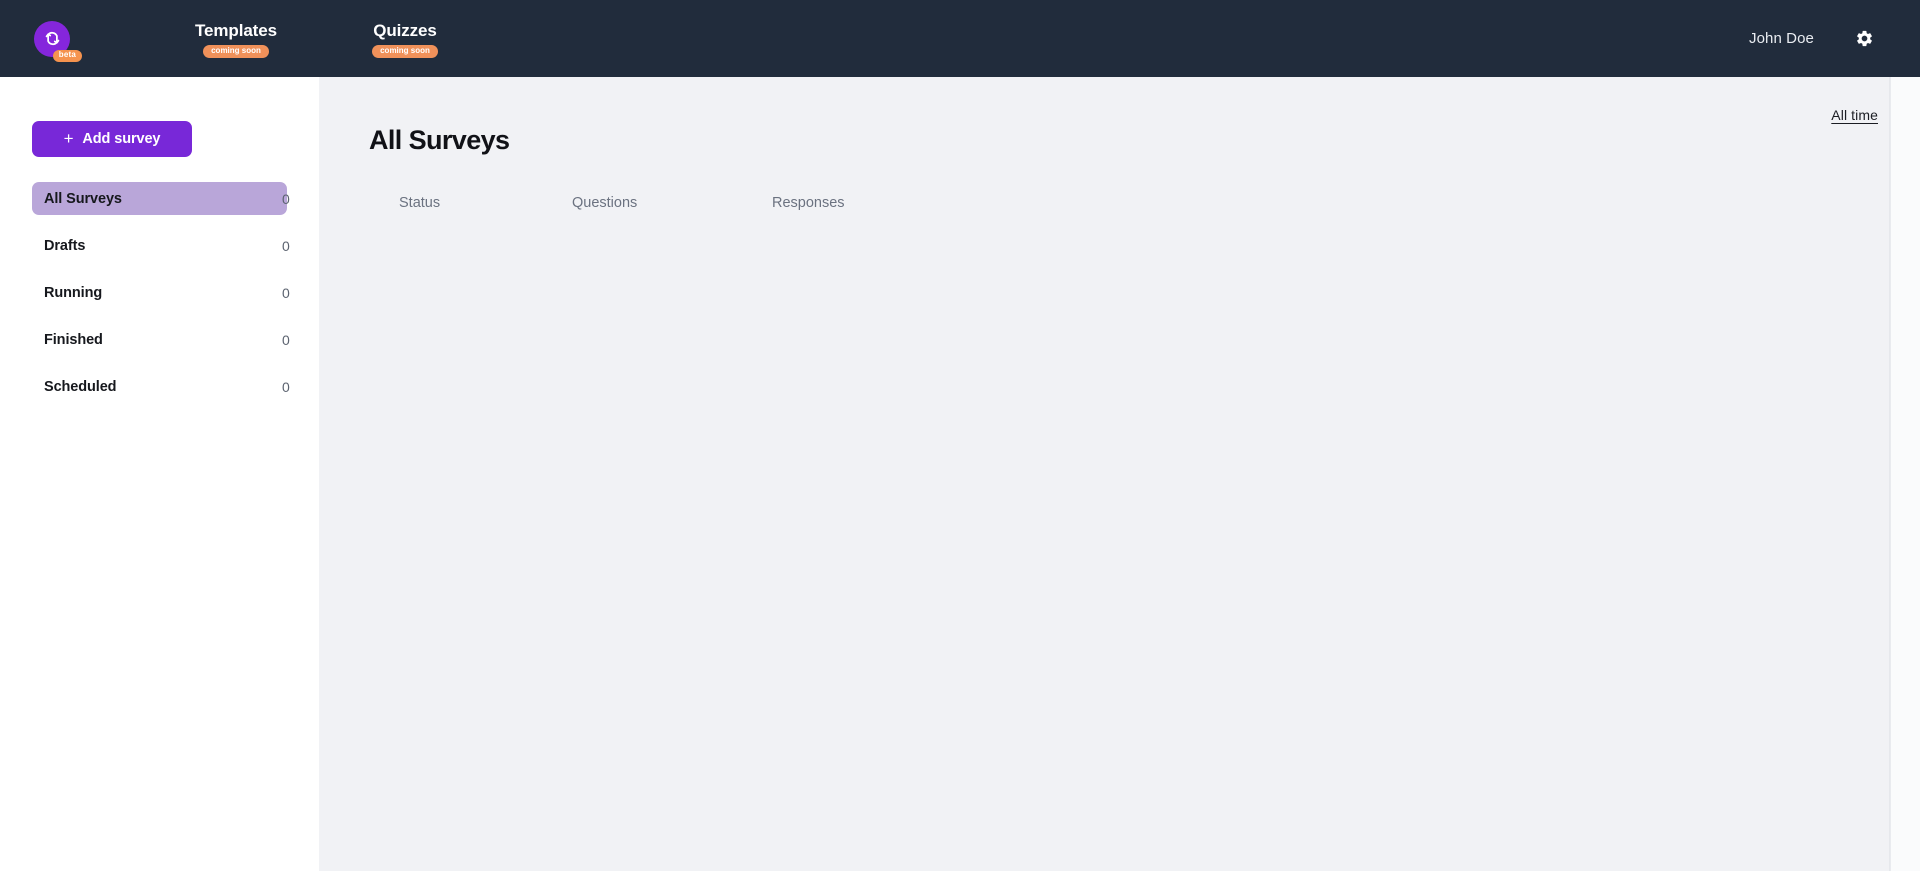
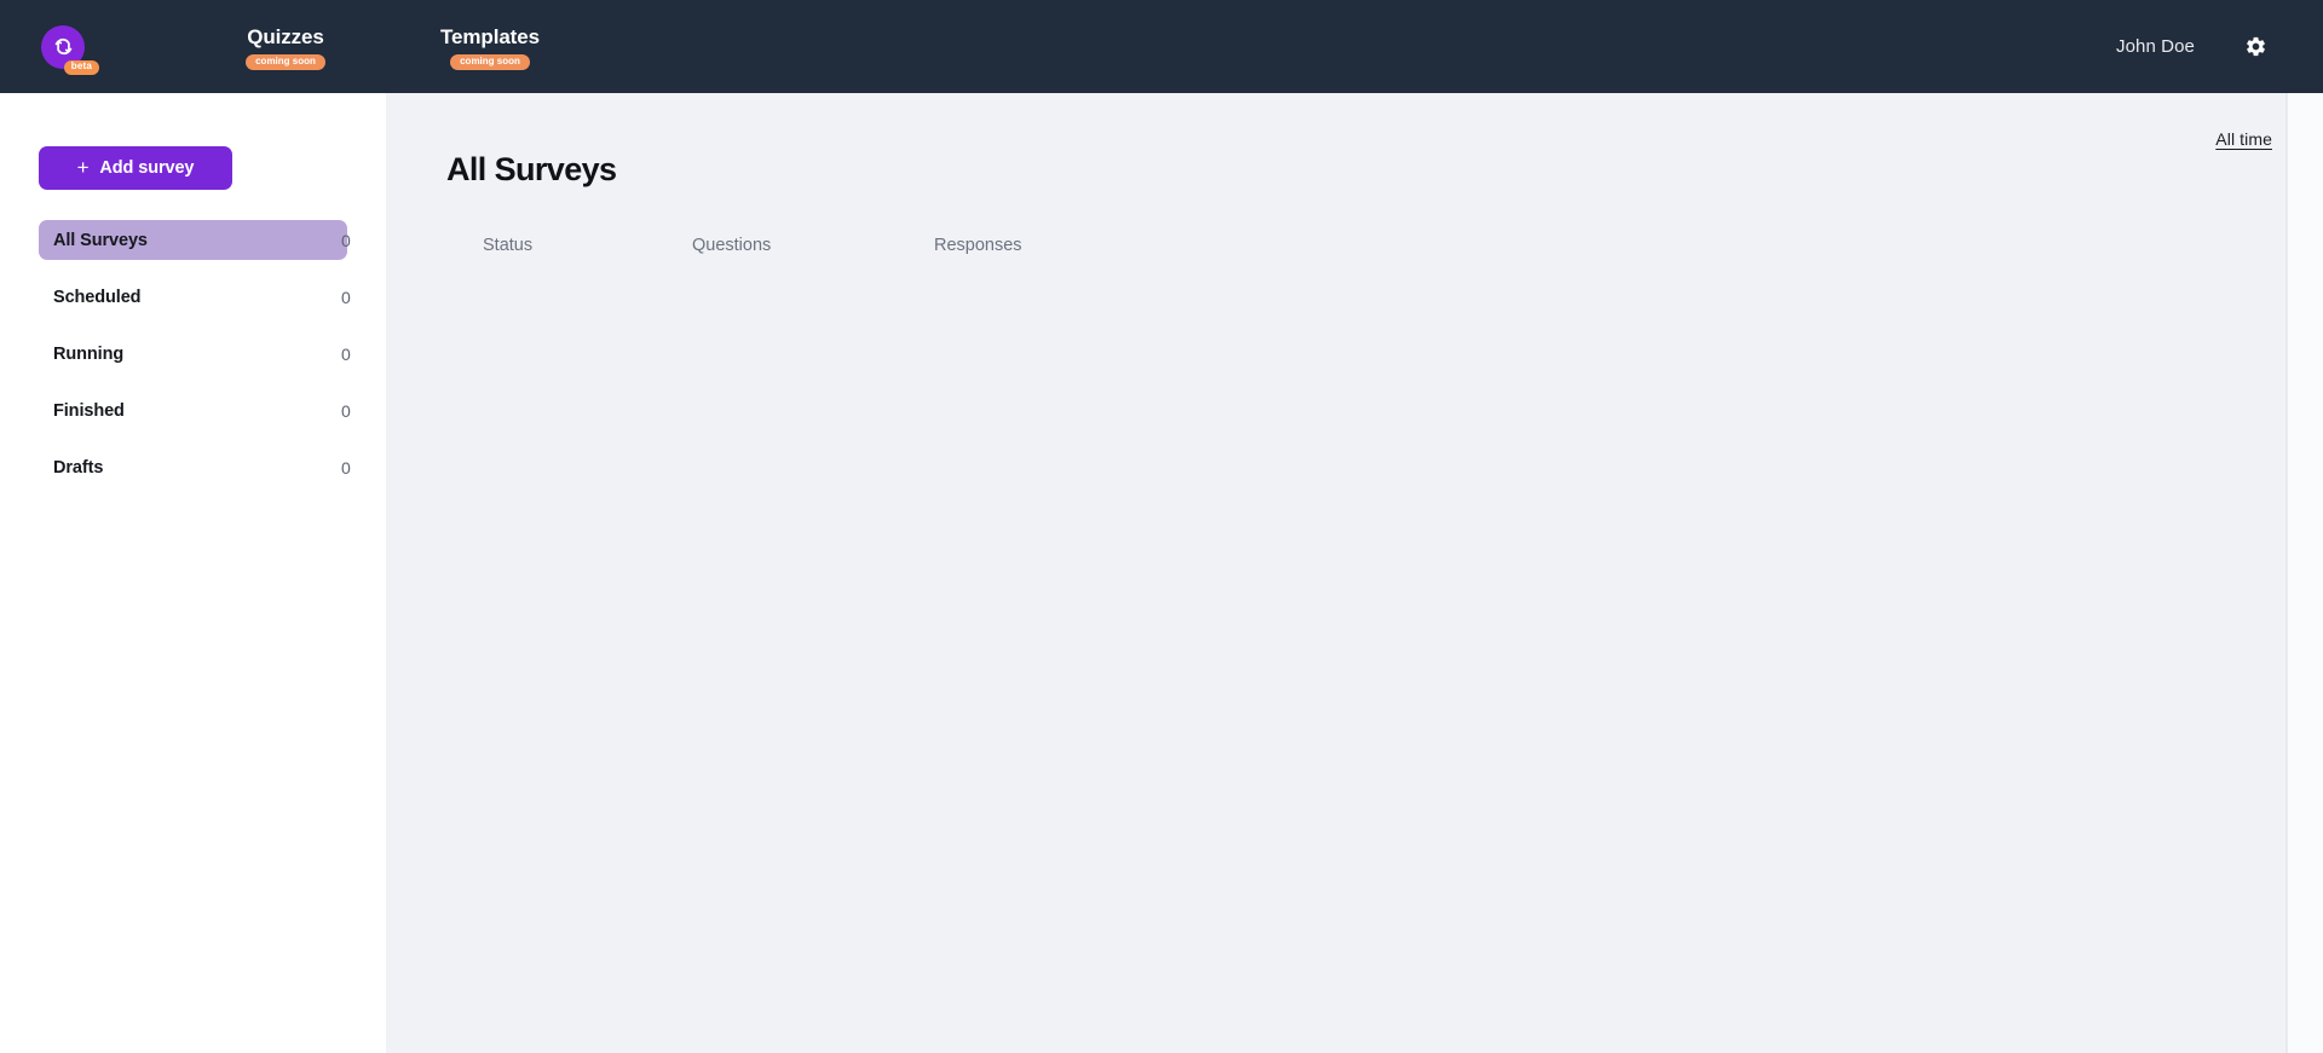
  beta
- Templates
+ Quizzes
  coming soon
- Quizzes
+ Templates
  coming soon
  John Doe
  +
  Add survey
  All Surveys
  0
- Drafts
+ Scheduled
  0
  Running
  0
  Finished
  0
- Scheduled
+ Drafts
  0
  All time
  All Surveys
  Status
  Questions
  Responses
